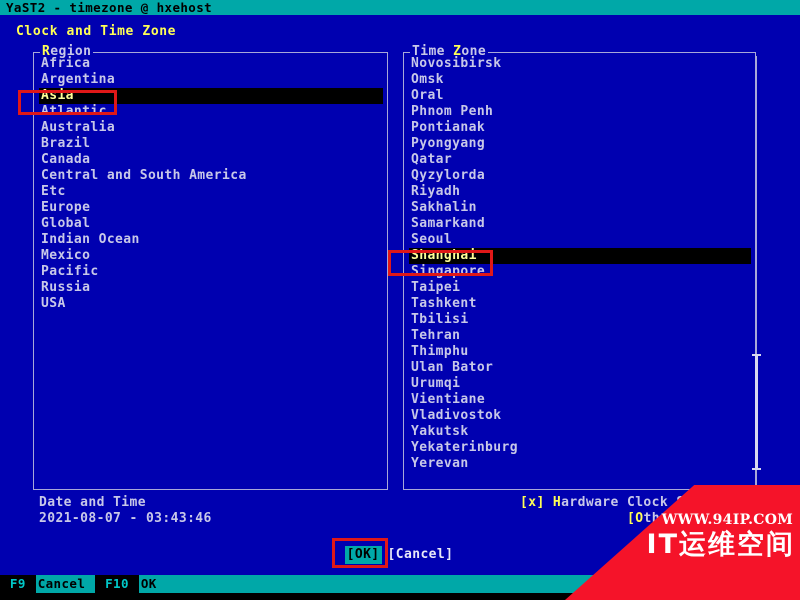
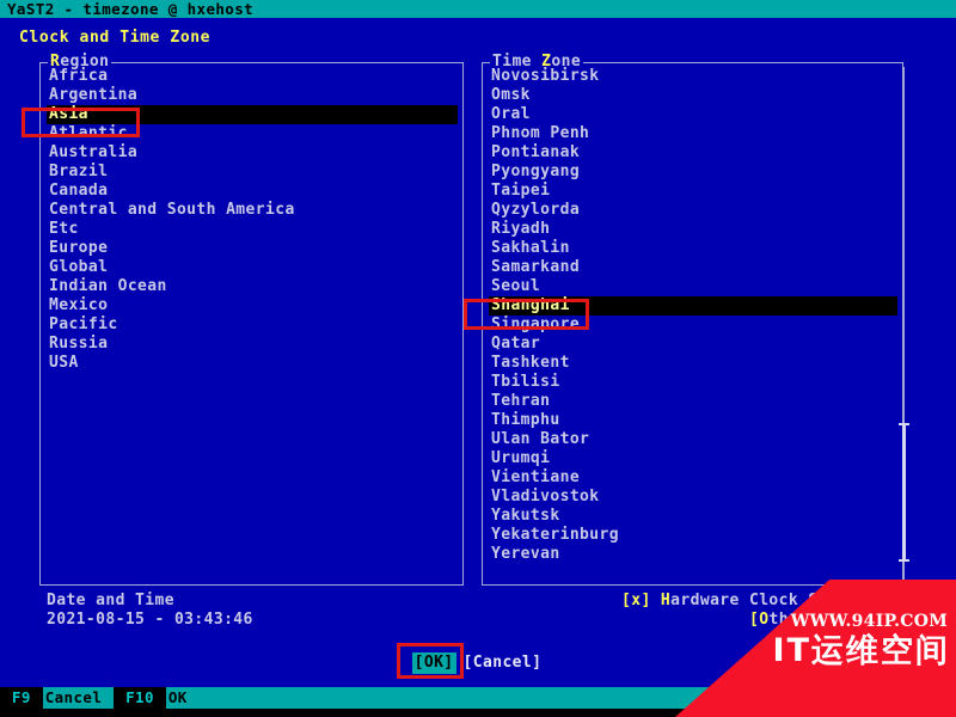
  YaST2 - timezone @ hxehost
  Clock and Time Zone
  Region
  Africa
  Argentina
  Asia
  Atlantic
  Australia
  Brazil
  Canada
  Central and South America
  Etc
  Europe
  Global
  Indian Ocean
  Mexico
  Pacific
  Russia
  USA
  Time Zone
  Novosibirsk
  Omsk
  Oral
  Phnom Penh
  Pontianak
  Pyongyang
- Qatar
+ Taipei
  Qyzylorda
  Riyadh
  Sakhalin
  Samarkand
  Seoul
  Shanghai
  Singapore
- Taipei
+ Qatar
  Tashkent
  Tbilisi
  Tehran
  Thimphu
  Ulan Bator
  Urumqi
  Vientiane
  Vladivostok
  Yakutsk
  Yekaterinburg
  Yerevan
  Date and Time
- 2021-08-07 - 03:43:46
+ 2021-08-15 - 03:43:46
  [OK] [Cancel]
  F9
  Cancel
  F10
  OK
  WWW.94IP.COM
  IT运维空间
